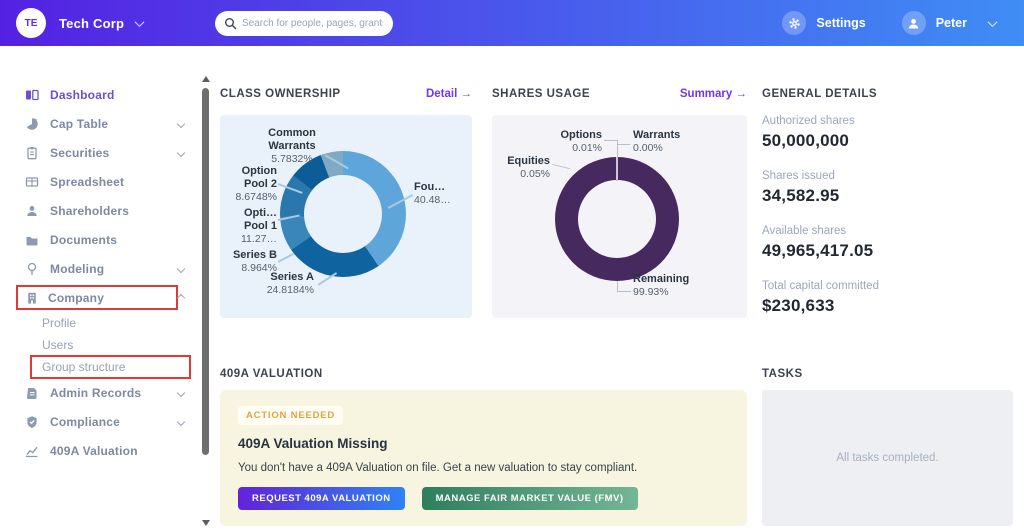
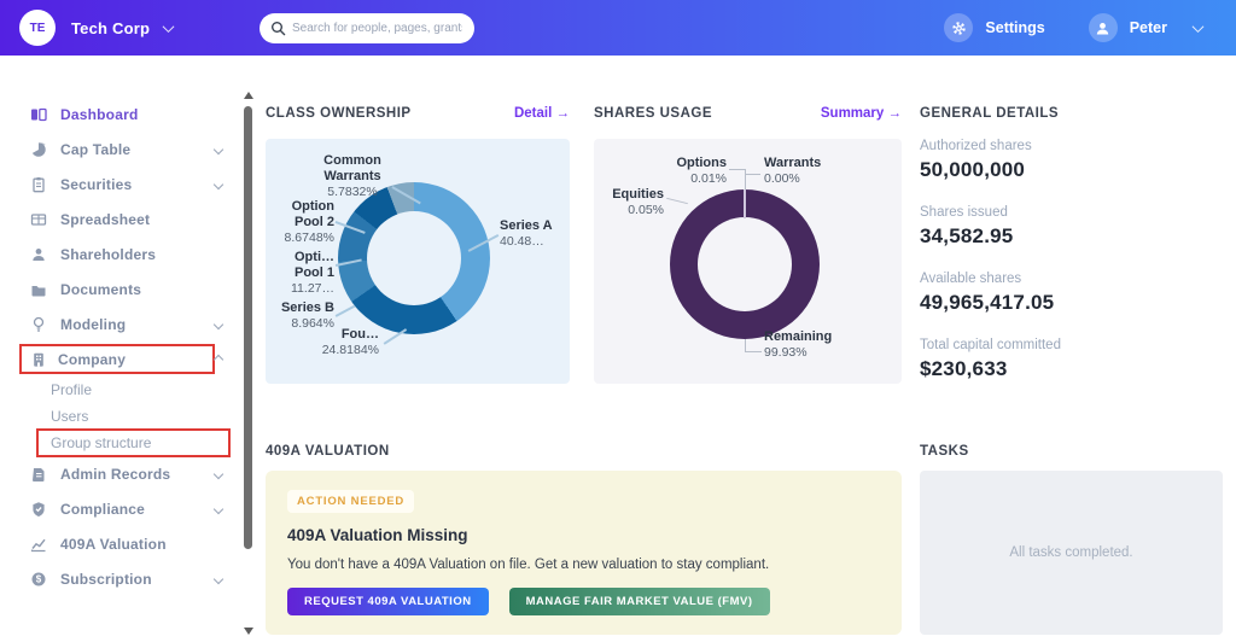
  TE
  Tech Corp
  Search for people, pages, grant
  Settings
  Peter
  Dashboard
  Cap Table
  Securities
  Spreadsheet
  Shareholders
  Documents
  Modeling
  Company
  Profile
  Users
  Group structure
  Admin Records
  Compliance
  409A Valuation
+ $
+ Subscription
  CLASS OWNERSHIP
  Detail →
  Common Warrants
  5.7832%
- Fou…
+ Series A
  40.48…
  Option Pool 2
  8.6748%
  Opti… Pool 1
  11.27…
  Series B
  8.964%
- Series A
+ Fou…
  24.8184%
  SHARES USAGE
  Summary →
  Options
  0.01%
  Warrants
  0.00%
  Equities
  0.05%
  Remaining
  99.93%
  GENERAL DETAILS
  Authorized shares
  50,000,000
  Shares issued
  34,582.95
  Available shares
  49,965,417.05
  Total capital committed
  $230,633
  409A VALUATION
  ACTION NEEDED
  409A Valuation Missing
  You don't have a 409A Valuation on file. Get a new valuation to stay compliant.
  REQUEST 409A VALUATION
  MANAGE FAIR MARKET VALUE (FMV)
  TASKS
  All tasks completed.
